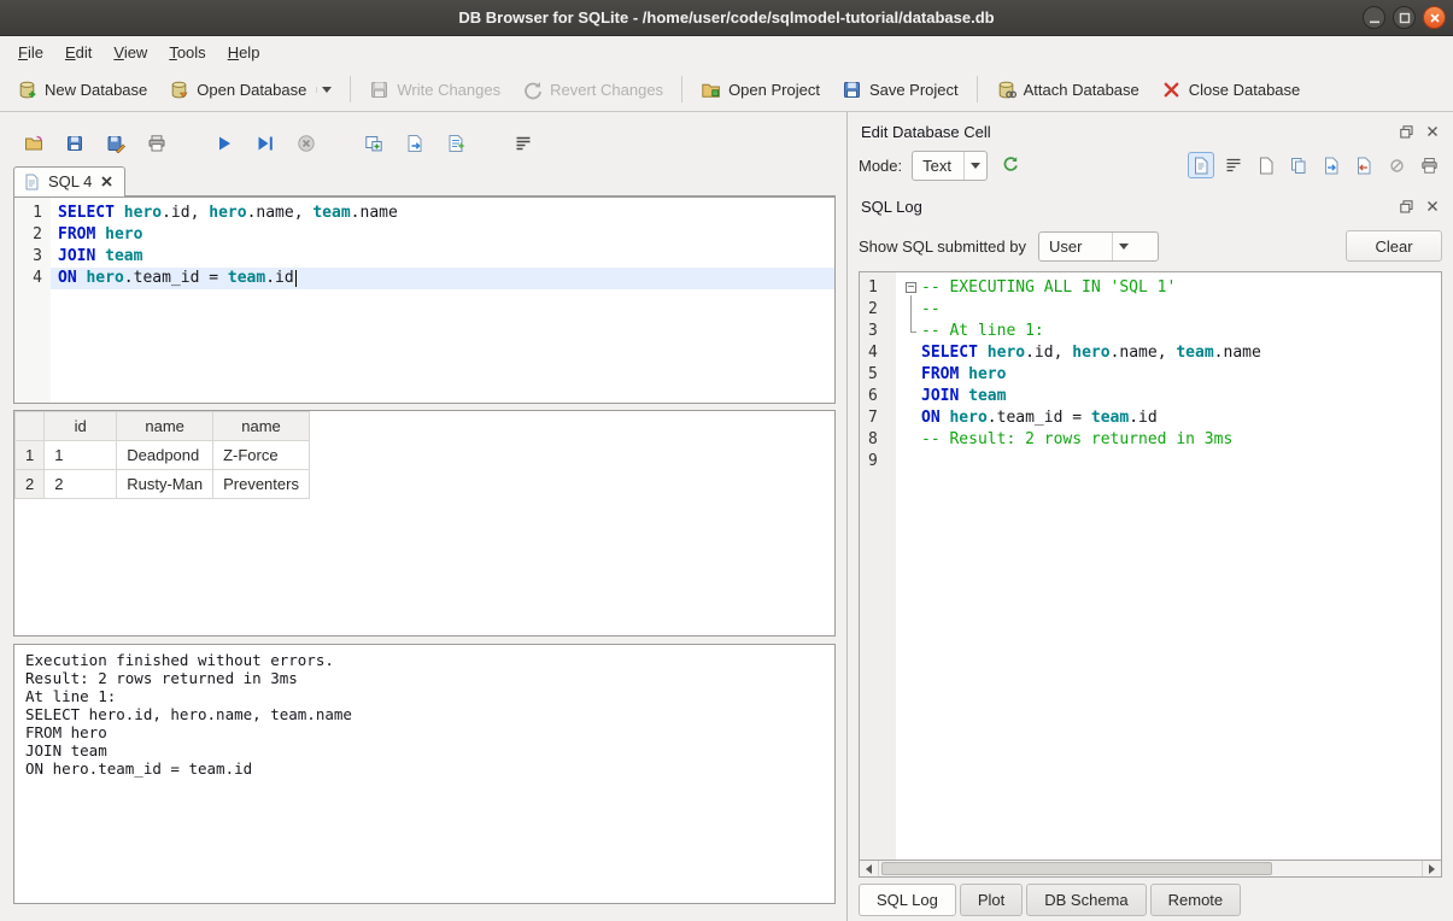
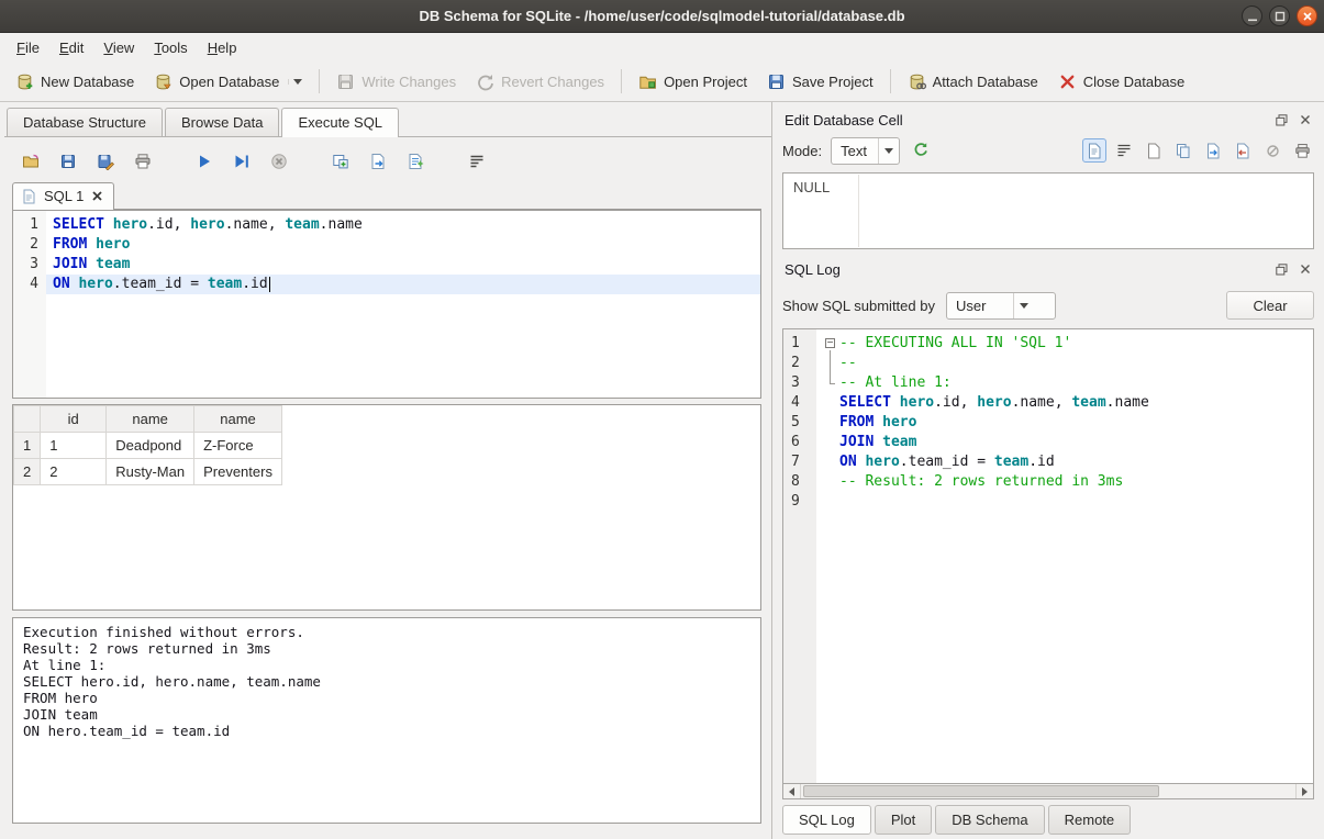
- DB Browser for SQLite - /home/user/code/sqlmodel-tutorial/database.db
+ DB Schema for SQLite - /home/user/code/sqlmodel-tutorial/database.db
  File
  Edit
  View
  Tools
  Help
  New Database
  Open Database
  Write Changes
  Revert Changes
  Open Project
  Save Project
  Attach Database
  Close Database
+ Database Structure
+ Browse Data
+ Execute SQL
- SQL 4
+ SQL 1
  1
  2
  3
  4
  SELECT
  hero
  .id,
  hero
  .name,
  team
  .name
  FROM
  hero
  JOIN
  team
  ON
  hero
  .team_id =
  team
  .id
  	id	name	name
  1	1	Deadpond	Z-Force
  2	2	Rusty-Man	Preventers
  Execution finished without errors.
  Result: 2 rows returned in 3ms
  At line 1:
  SELECT hero.id, hero.name, team.name
  FROM hero
  JOIN team
  ON hero.team_id = team.id
  Edit Database Cell
  Mode:
  Text
+ NULL
  SQL Log
  Show SQL submitted by
  User
  Clear
  1
  2
  3
  4
  5
  6
  7
  8
  9
  −
  -- EXECUTING ALL IN 'SQL 1'
  --
  -- At line 1:
  SELECT
  hero
  .id,
  hero
  .name,
  team
  .name
  FROM
  hero
  JOIN
  team
  ON
  hero
  .team_id =
  team
  .id
  -- Result: 2 rows returned in 3ms
  SQL Log
  Plot
  DB Schema
  Remote
